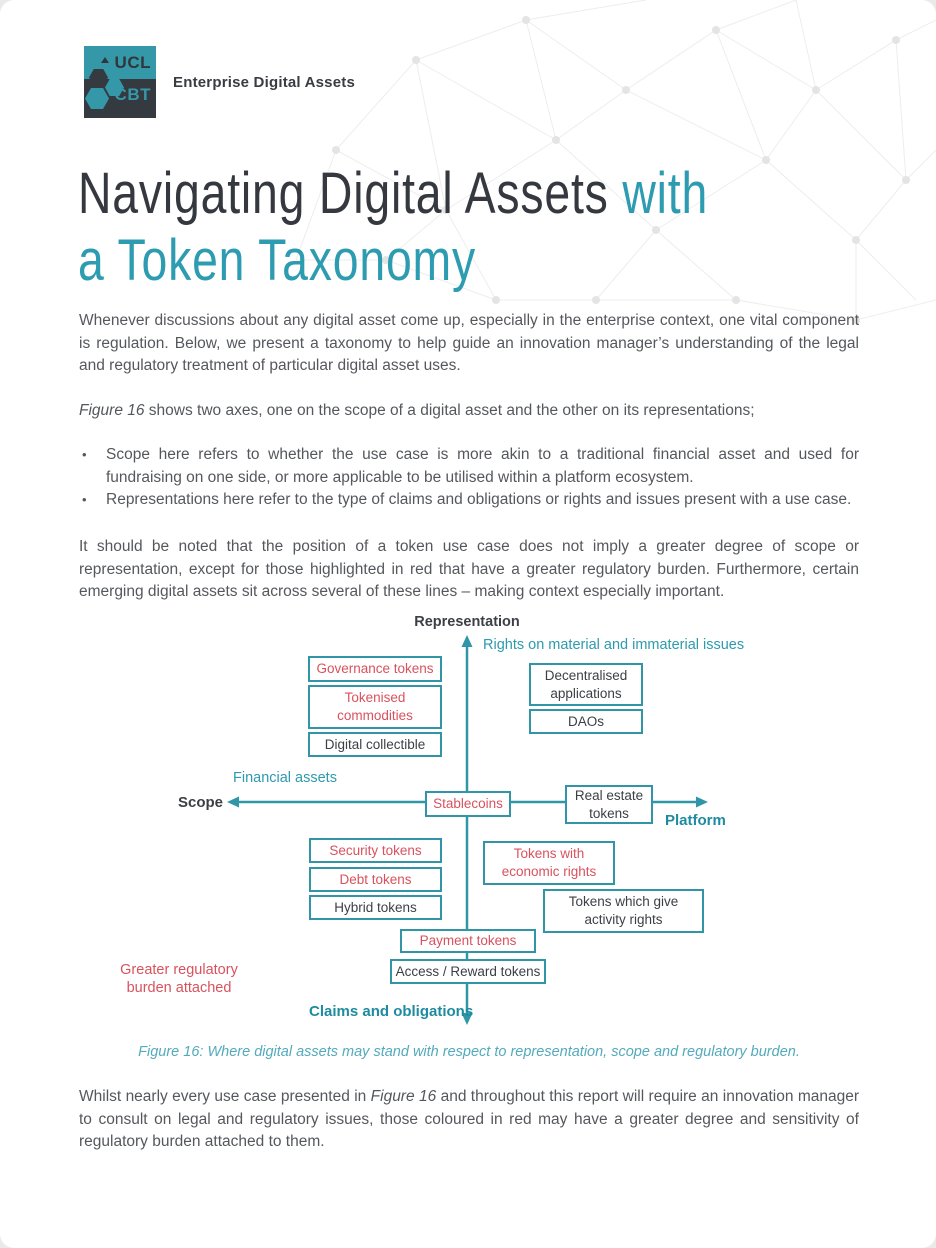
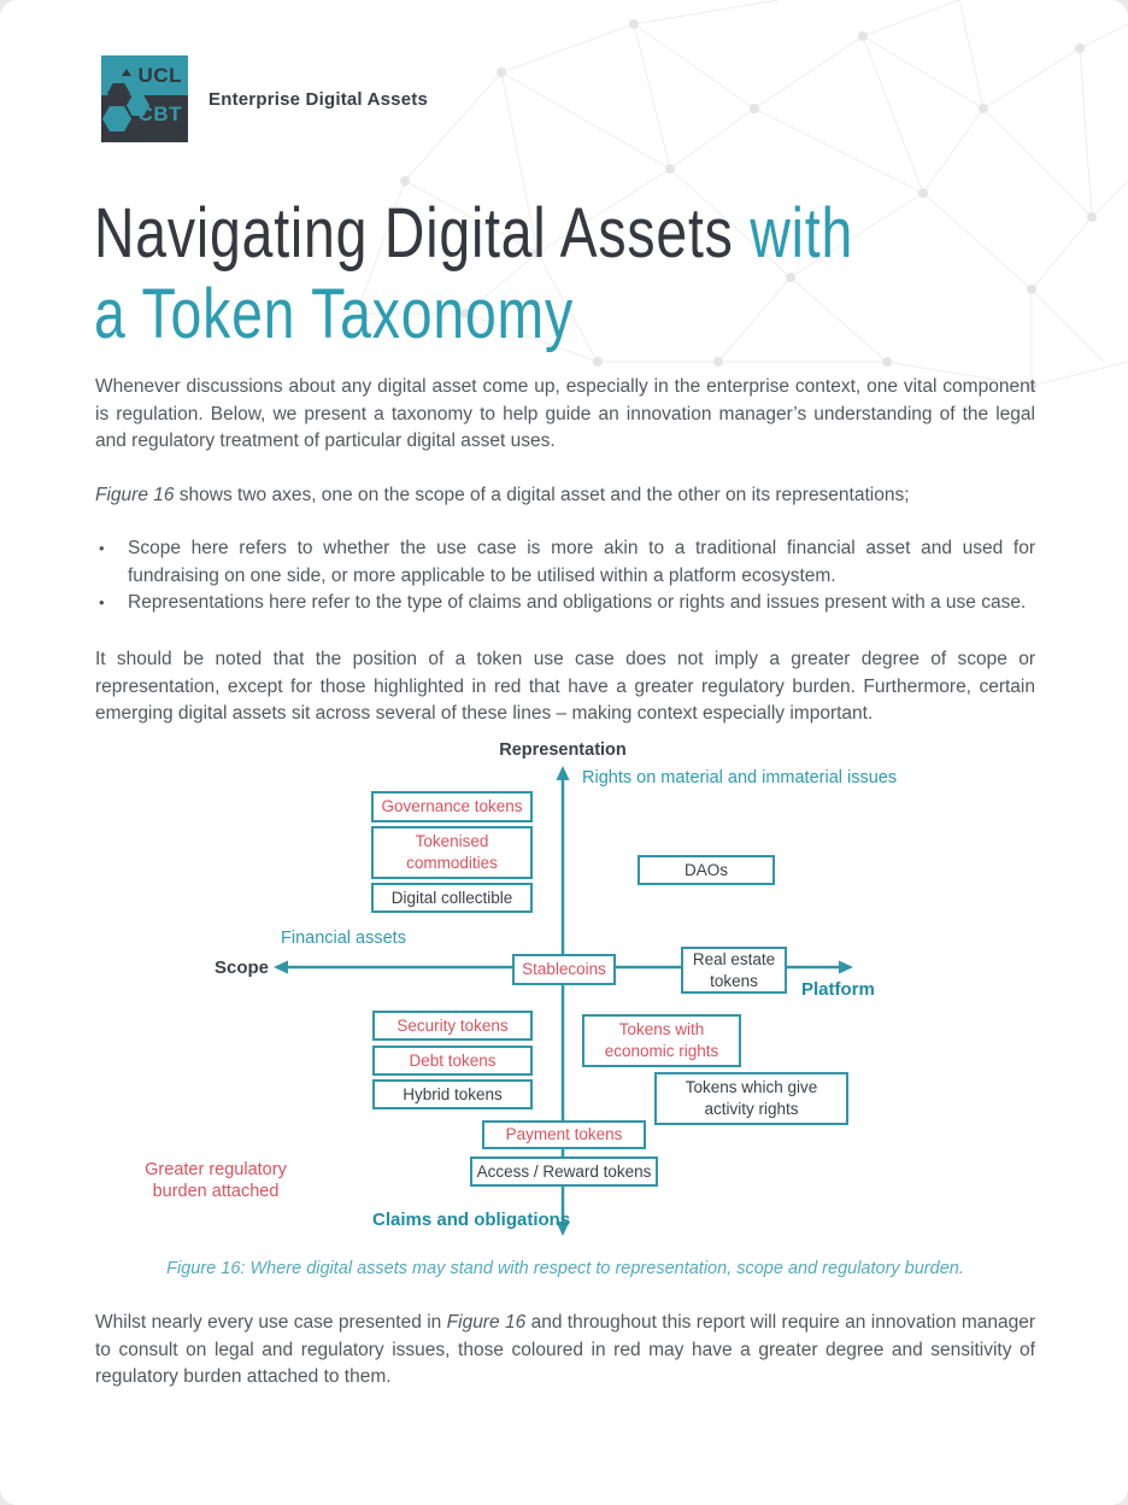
  UCL
  CBT
  Enterprise Digital Assets
  Navigating Digital Assets with
  a Token Taxonomy
  Whenever discussions about any digital asset come up, especially in the enterprise context, one vital component is regulation. Below, we present a taxonomy to help guide an innovation manager’s understanding of the legal and regulatory treatment of particular digital asset uses.
  Figure 16 shows two axes, one on the scope of a digital asset and the other on its representations;
  Scope here refers to whether the use case is more akin to a traditional financial asset and used for fundraising on one side, or more applicable to be utilised within a platform ecosystem.
  Representations here refer to the type of claims and obligations or rights and issues present with a use case.
  It should be noted that the position of a token use case does not imply a greater degree of scope or representation, except for those highlighted in red that have a greater regulatory burden. Furthermore, certain emerging digital assets sit across several of these lines – making context especially important.
  Representation
  Rights on material and immaterial issues
  Financial assets
  Scope
  Platform
  Greater regulatory burden attached
  Claims and obligations
  Governance tokens
  Tokenised commodities
  Digital collectible
- Decentralised applications
  DAOs
  Stablecoins
  Real estate tokens
  Security tokens
  Debt tokens
  Hybrid tokens
  Tokens with economic rights
  Tokens which give activity rights
  Payment tokens
  Access / Reward tokens
  Figure 16: Where digital assets may stand with respect to representation, scope and regulatory burden.
  Whilst nearly every use case presented in Figure 16 and throughout this report will require an innovation manager to consult on legal and regulatory issues, those coloured in red may have a greater degree and sensitivity of regulatory burden attached to them.
